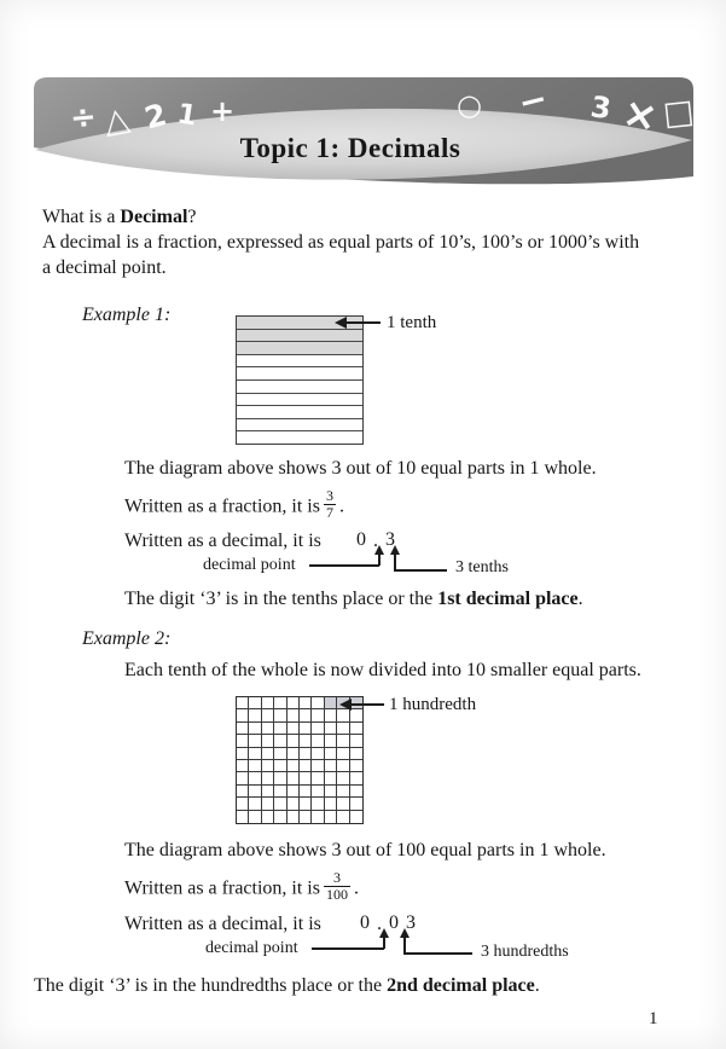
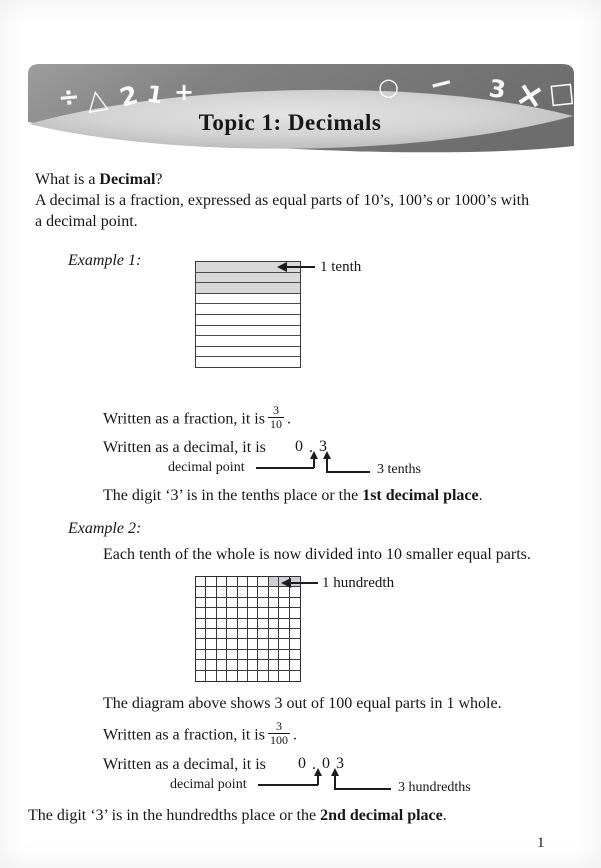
  +
  ○
  Topic 1: Decimals
  What is a Decimal?
  A decimal is a fraction, expressed as equal parts of 10’s, 100’s or 1000’s with
  a decimal point.
  Example 1:
  1 tenth
- The diagram above shows 3 out of 10 equal parts in 1 whole.
  Written as a fraction, it is
  3
- 7
+ 10
  .
  Written as a decimal, it is
  0 . 3
  decimal point
  3 tenths
  The digit ‘3’ is in the tenths place or the 1st decimal place.
  Example 2:
  Each tenth of the whole is now divided into 10 smaller equal parts.
  1 hundredth
  The diagram above shows 3 out of 100 equal parts in 1 whole.
  Written as a fraction, it is
  3
  100
  .
  Written as a decimal, it is
  0 . 0 3
  decimal point
  3 hundredths
  The digit ‘3’ is in the hundredths place or the 2nd decimal place.
  1
